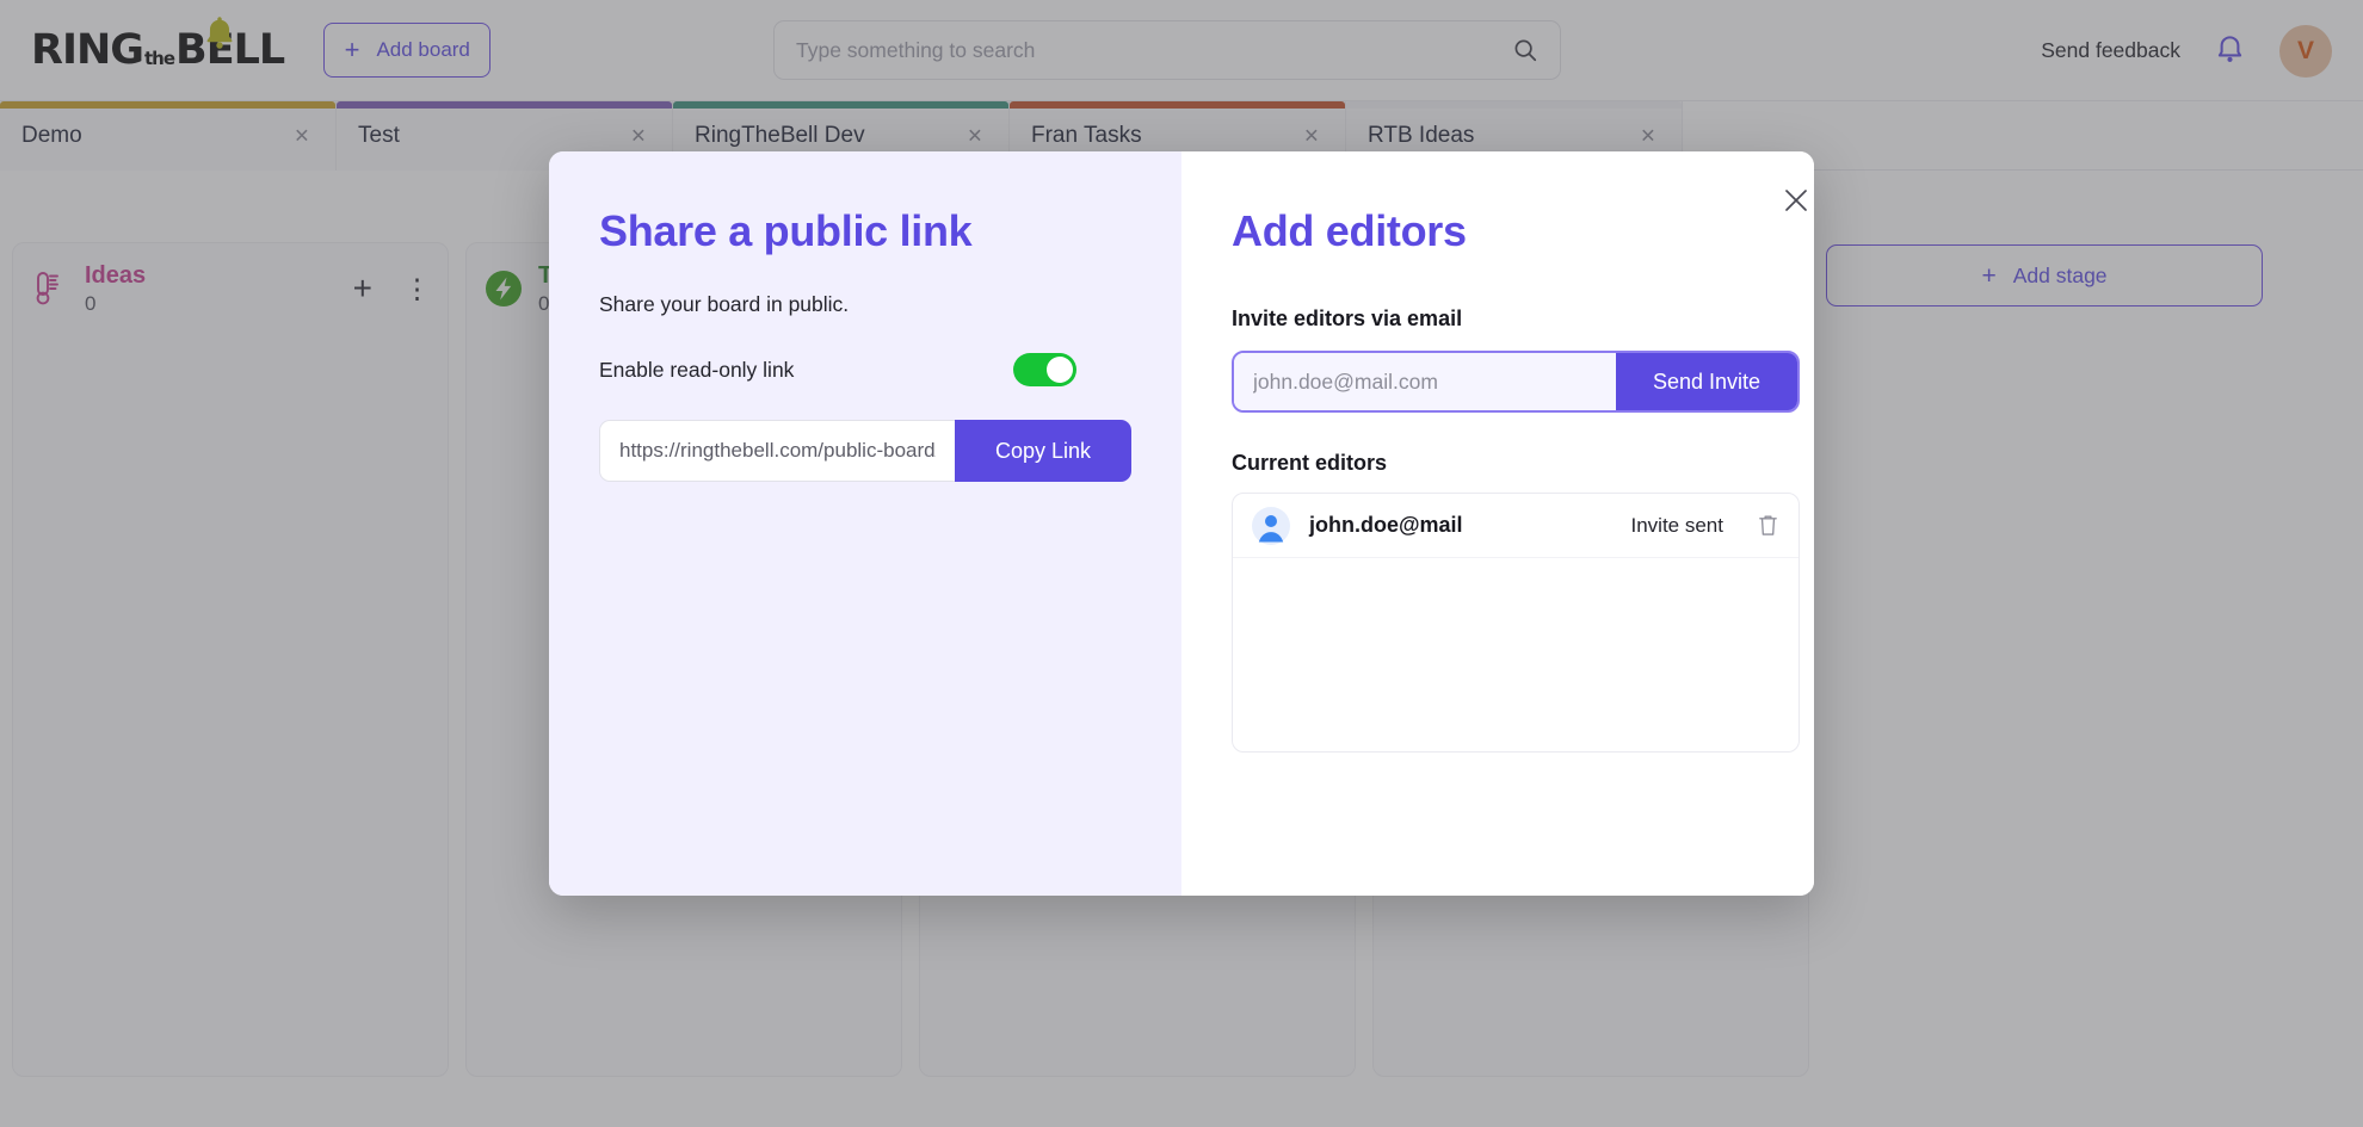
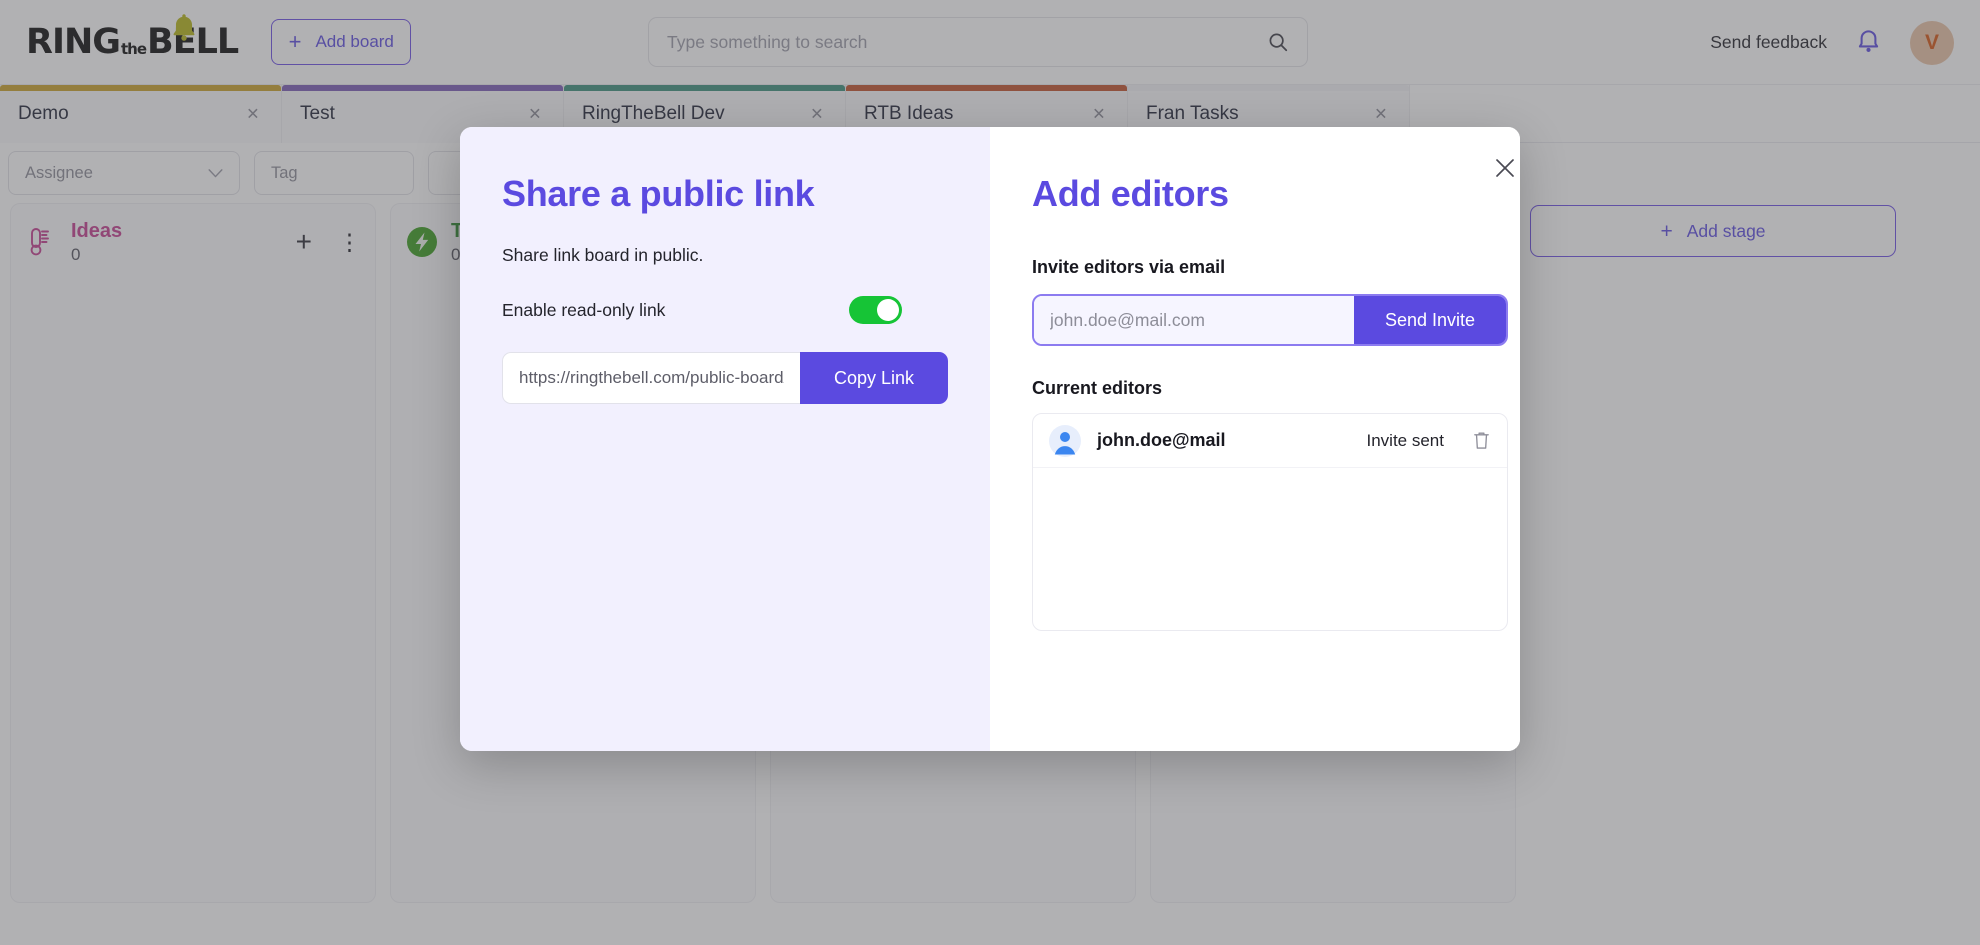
  RING
  the
  BELL
  +
  Add board
  Type something to search
  Send feedback
  V
  Demo
  ×
  Test
  ×
  RingTheBell Dev
  ×
- Fran Tasks
+ RTB Ideas
  ×
- RTB Ideas
+ Fran Tasks
  ×
+ Assignee
+ Tag
  Ideas
  0
  +
  ⋮
  T
  0
  +
  Add stage
  Share a public link
- Share your board in public.
+ Share link board in public.
  Enable read-only link
  https://ringthebell.com/public-board
  Copy Link
  Add editors
  Invite editors via email
  john.doe@mail.com
  Send Invite
  Current editors
  john.doe@mail
  Invite sent
